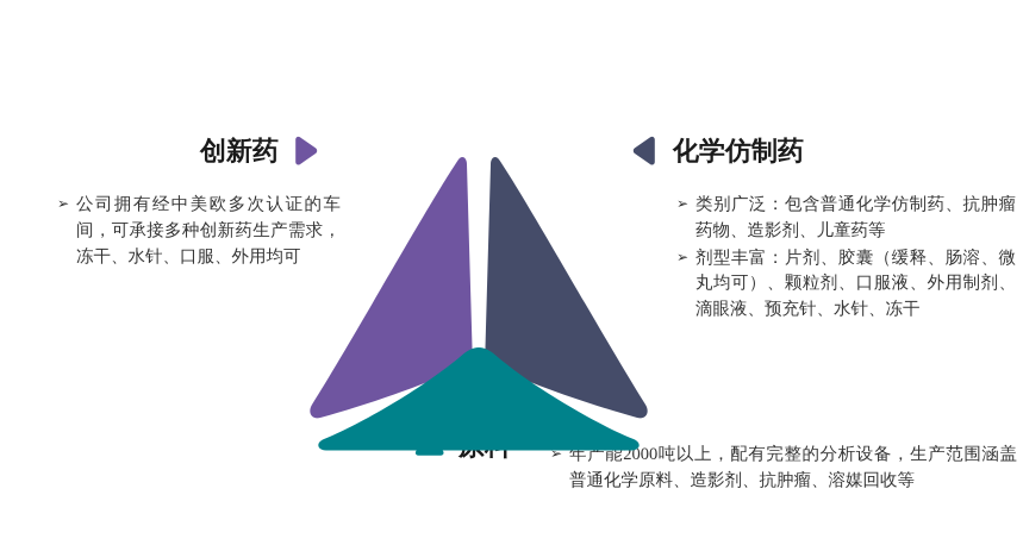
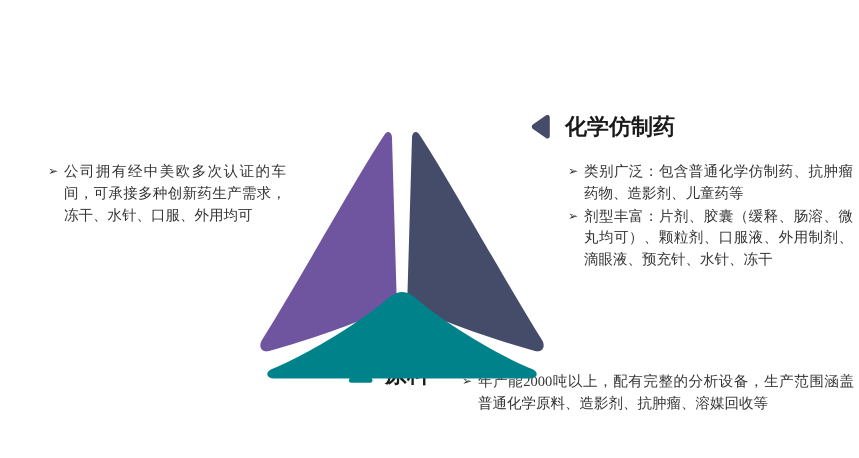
- 创新药
  ➢
  公司拥有经中美欧多次认证的车间，可承接多种创新药生产需求，冻干、水针、口服、外用均可
  化学仿制药
  ➢
  类别广泛：包含普通化学仿制药、抗肿瘤药物、造影剂、儿童药等
  ➢
  剂型丰富：片剂、胶囊（缓释、肠溶、微丸均可）、颗粒剂、口服液、外用制剂、滴眼液、预充针、水针、冻干
  ➢
  年产能2000吨以上，配有完整的分析设备，生产范围涵盖普通化学原料、造影剂、抗肿瘤、溶媒回收等
